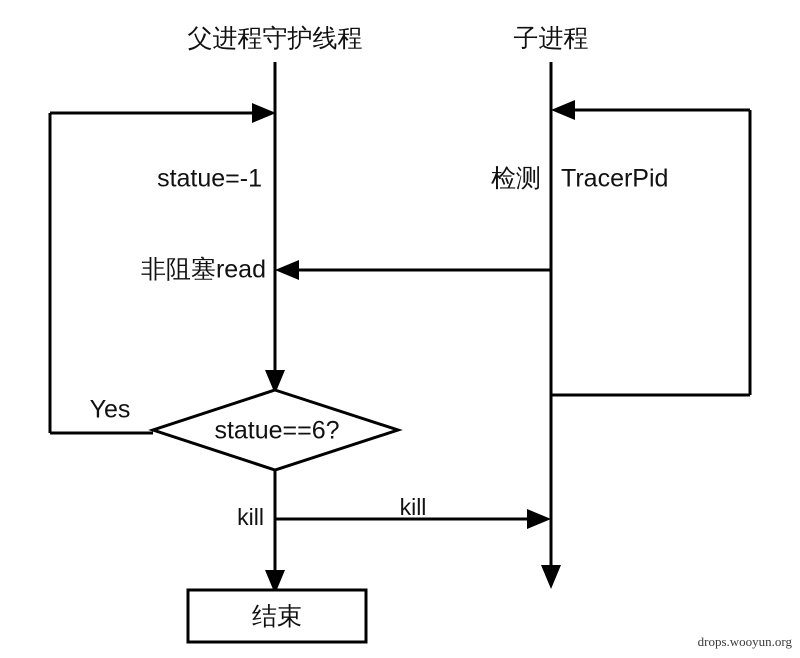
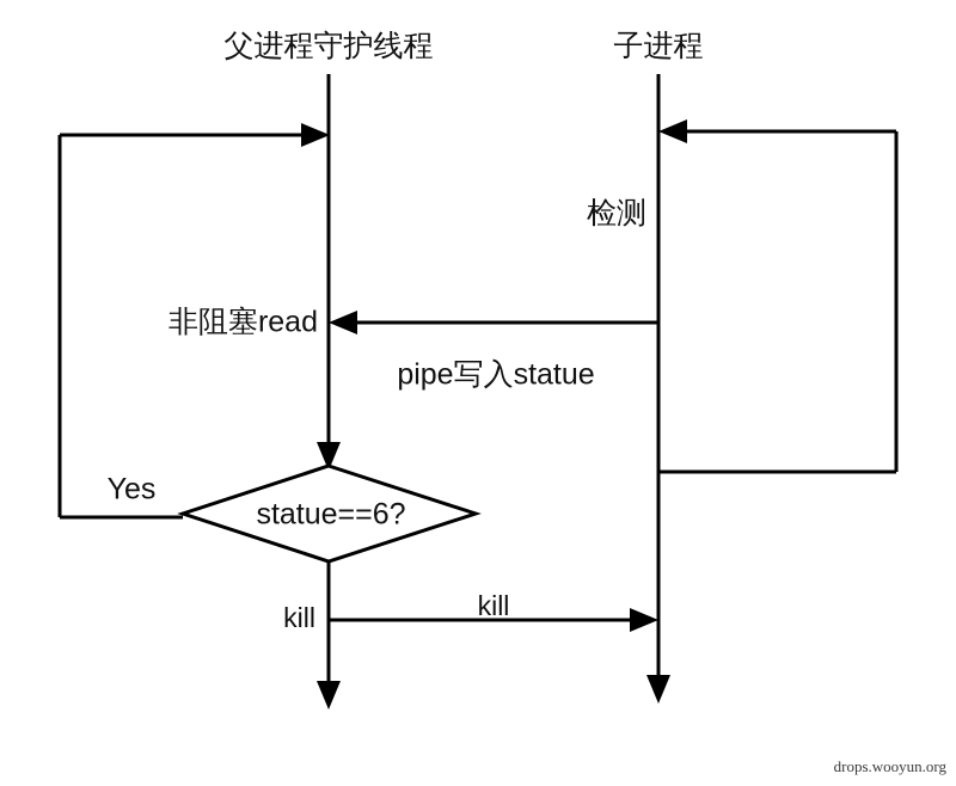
  父进程守护线程
  子进程
  statue==6?
- 结束
- statue=-1
  检测
- TracerPid
  非阻塞read
+ pipe写入statue
  Yes
  kill
  kill
  drops.wooyun.org
